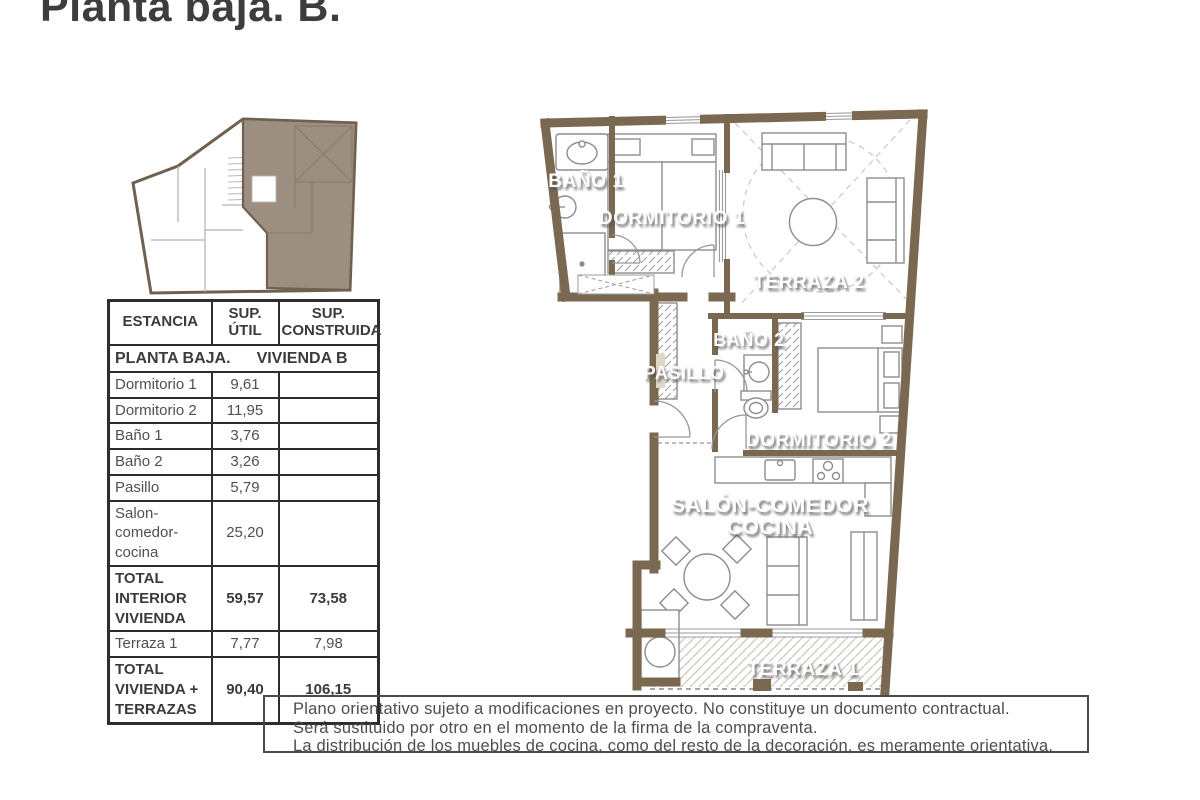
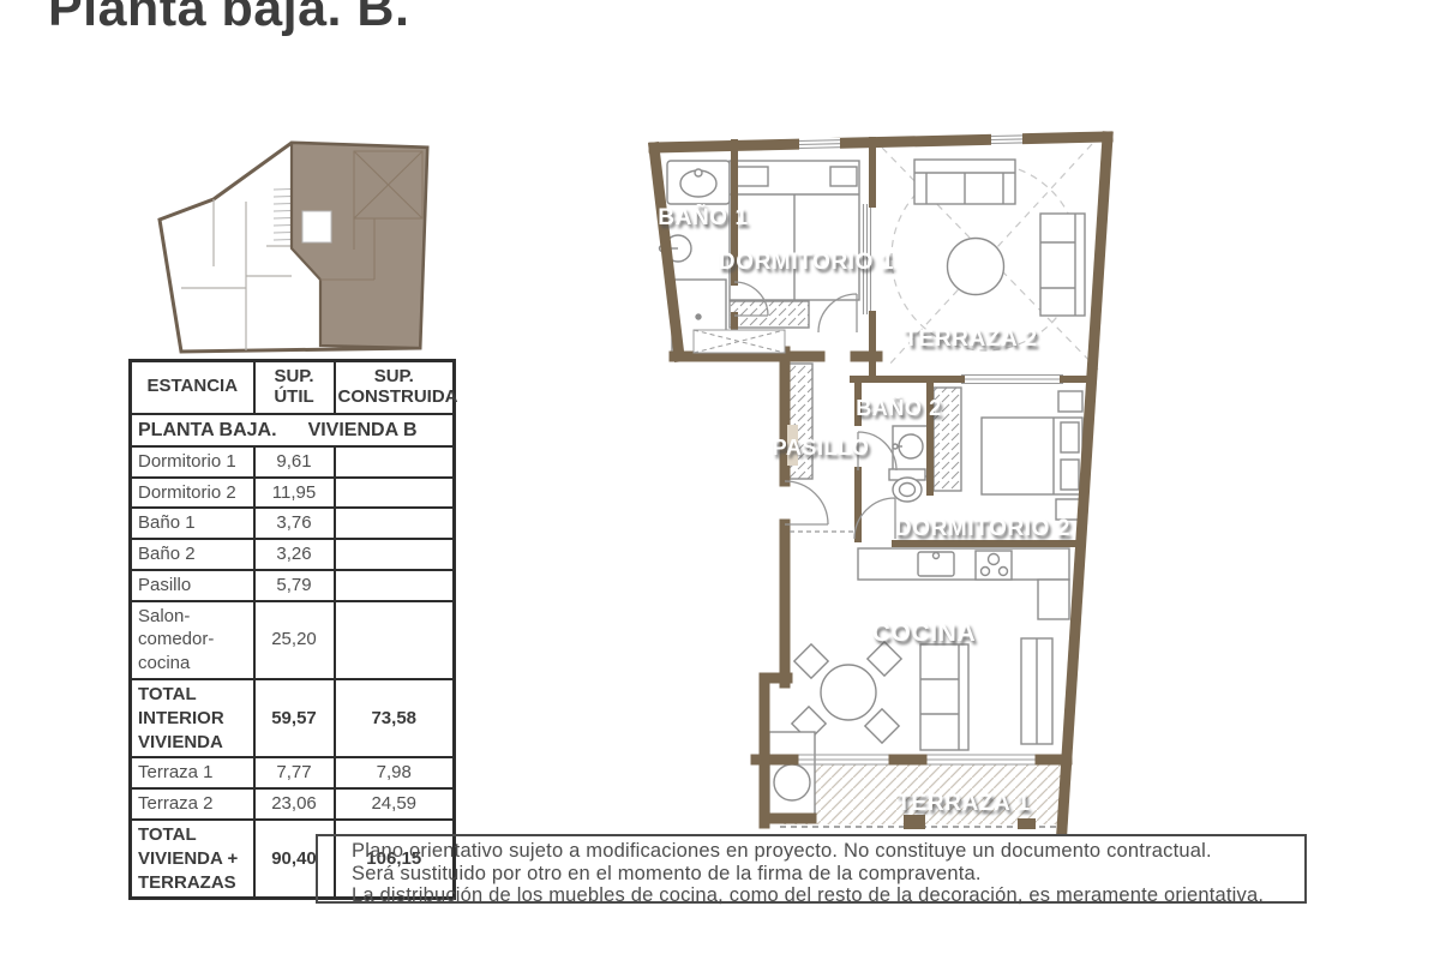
  Planta baja. B.
  ESTANCIA	SUP. ÚTIL	SUP. CONSTRUIDA
  PLANTA BAJA. VIVIENDA B
  Dormitorio 1	9,61
  Dormitorio 2	11,95
  Baño 1	3,76
  Baño 2	3,26
  Pasillo	5,79
  Salon-comedor-cocina	25,20
  TOTAL INTERIOR VIVIENDA	59,57	73,58
  Terraza 1	7,77	7,98
+ Terraza 2	23,06	24,59
  TOTAL VIVIENDA + TERRAZAS	90,40	106,15
  BAÑO 1
  DORMITORIO 1
  TERRAZA 2
  BAÑO 2
  PASILLO
  DORMITORIO 2
- SALÓN-COMEDOR
  COCINA
  TERRAZA 1
  Plano orientativo sujeto a modificaciones en proyecto. No constituye un documento contractual.
  Será sustituido por otro en el momento de la firma de la compraventa.
  La distribución de los muebles de cocina, como del resto de la decoración, es meramente orientativa.
